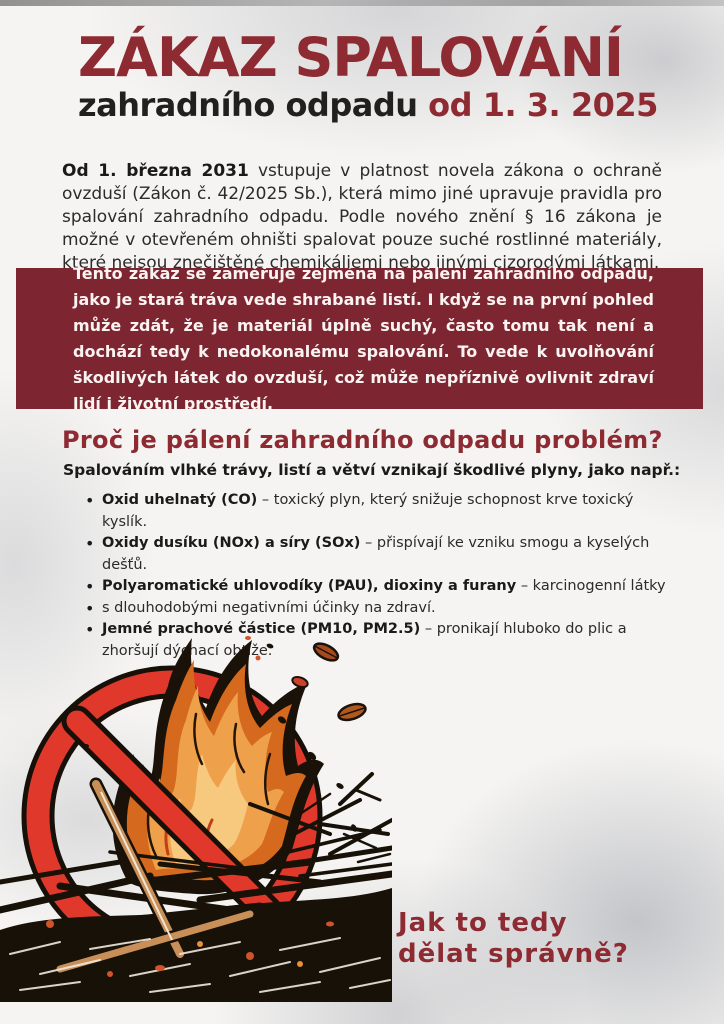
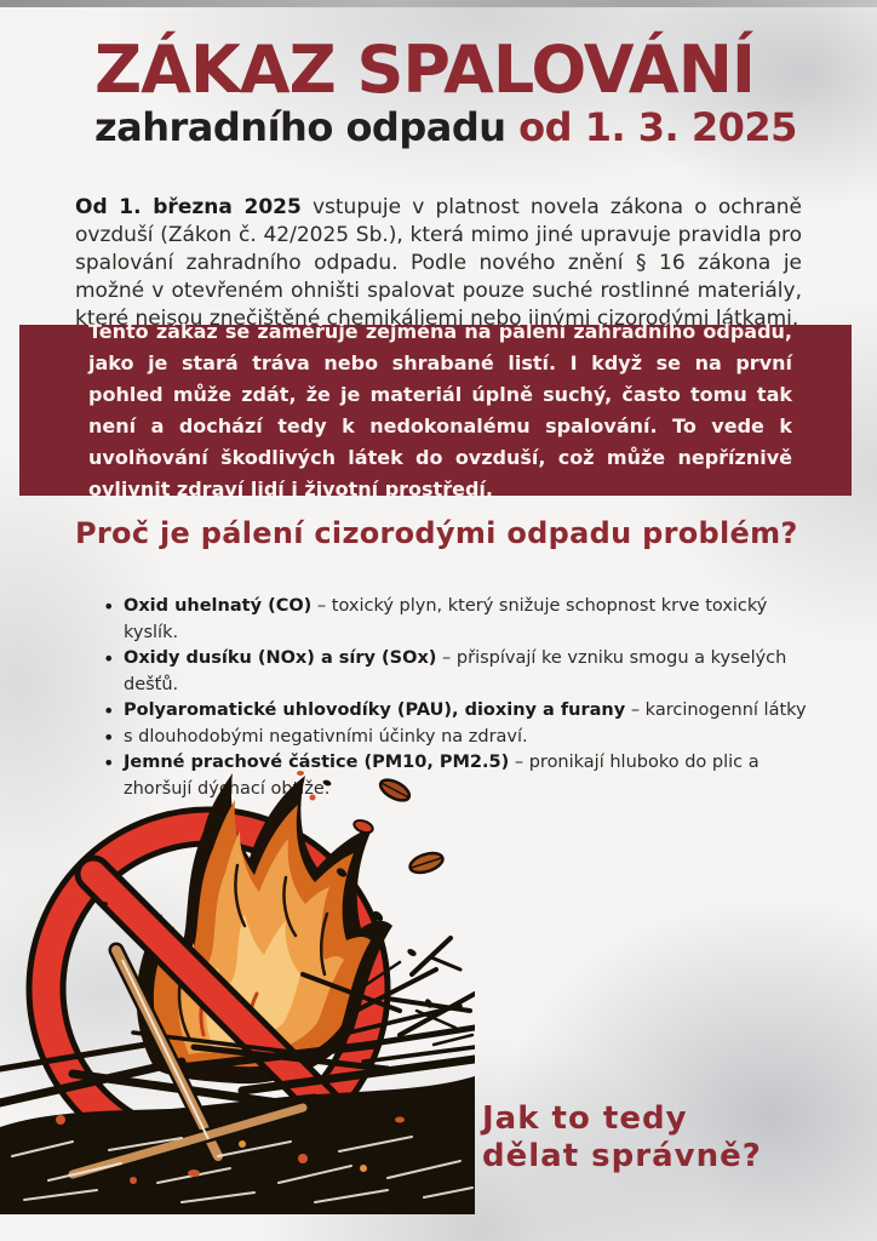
  ZÁKAZ SPALOVÁNÍ
  zahradního odpadu od 1. 3. 2025
- Od 1. března 2031 vstupuje v platnost novela zákona o ochraně ovzduší (Zákon č. 42/2025 Sb.), která mimo jiné upravuje pravidla pro spalování zahradního odpadu. Podle nového znění § 16 zákona je možné v otevřeném ohništi spalovat pouze suché rostlinné materiály, které nejsou znečištěné chemikáliemi nebo jinými cizorodými látkami.
+ Od 1. března 2025 vstupuje v platnost novela zákona o ochraně ovzduší (Zákon č. 42/2025 Sb.), která mimo jiné upravuje pravidla pro spalování zahradního odpadu. Podle nového znění § 16 zákona je možné v otevřeném ohništi spalovat pouze suché rostlinné materiály, které nejsou znečištěné chemikáliemi nebo jinými cizorodými látkami.
- Tento zákaz se zaměřuje zejména na pálení zahradního odpadu, jako je stará tráva vede shrabané listí. I když se na první pohled může zdát, že je materiál úplně suchý, často tomu tak není a dochází tedy k nedokonalému spalování. To vede k uvolňování škodlivých látek do ovzduší, což může nepříznivě ovlivnit zdraví lidí i životní prostředí.
+ Tento zákaz se zaměřuje zejména na pálení zahradního odpadu, jako je stará tráva nebo shrabané listí. I když se na první pohled může zdát, že je materiál úplně suchý, často tomu tak není a dochází tedy k nedokonalému spalování. To vede k uvolňování škodlivých látek do ovzduší, což může nepříznivě ovlivnit zdraví lidí i životní prostředí.
- Proč je pálení zahradního odpadu problém?
+ Proč je pálení cizorodými odpadu problém?
- Spalováním vlhké trávy, listí a větví vznikají škodlivé plyny, jako např.:
  Oxid uhelnatý (CO) – toxický plyn, který snižuje schopnost krve toxický kyslík.
  Oxidy dusíku (NOx) a síry (SOx) – přispívají ke vzniku smogu a kyselých dešťů.
  Polyaromatické uhlovodíky (PAU), dioxiny a furany – karcinogenní látky
  s dlouhodobými negativními účinky na zdraví.
  Jemné prachové částice (PM10, PM2.5) – pronikají hluboko do plic a zhoršují dýhací obže.
  Jak to tedy dělat správně?
